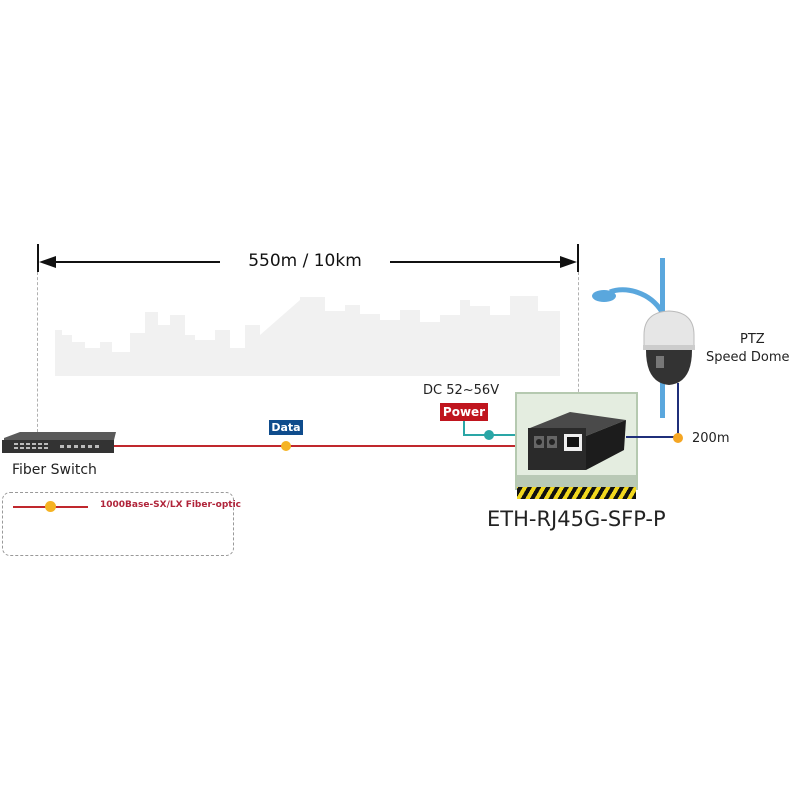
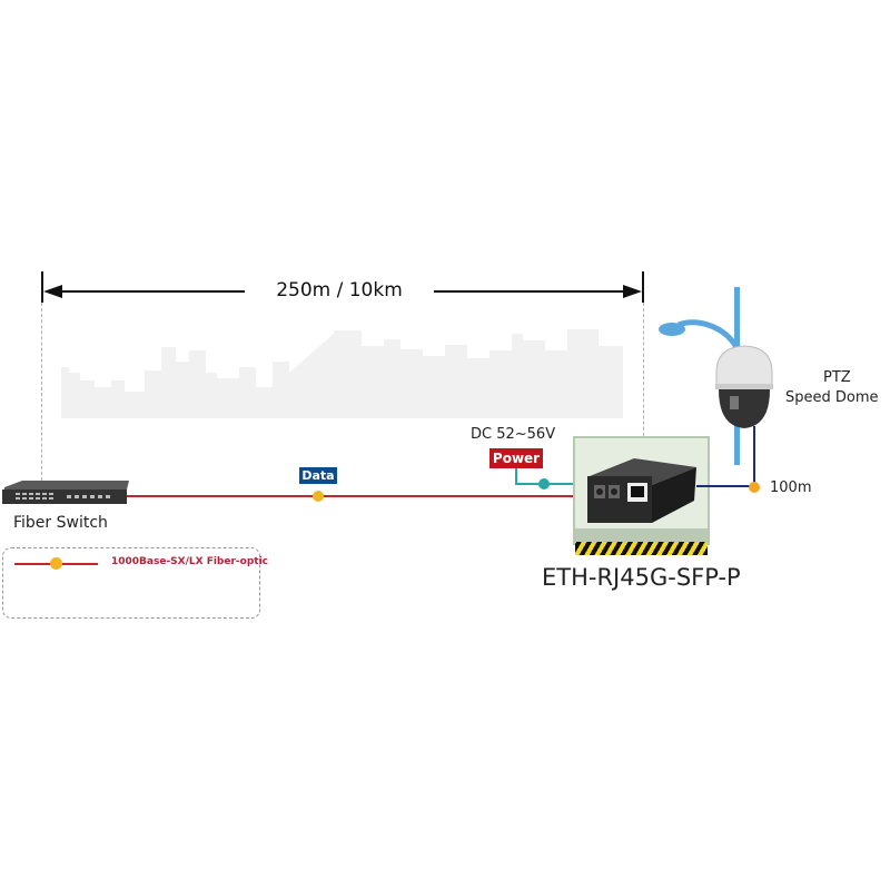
- 550m / 10km
+ 250m / 10km
  Data
  Fiber Switch
  DC 52~56V
  Power
  ETH-RJ45G-SFP-P
- 200m
+ 100m
  PTZ
  Speed Dome
  1000Base-SX/LX Fiber-optic
